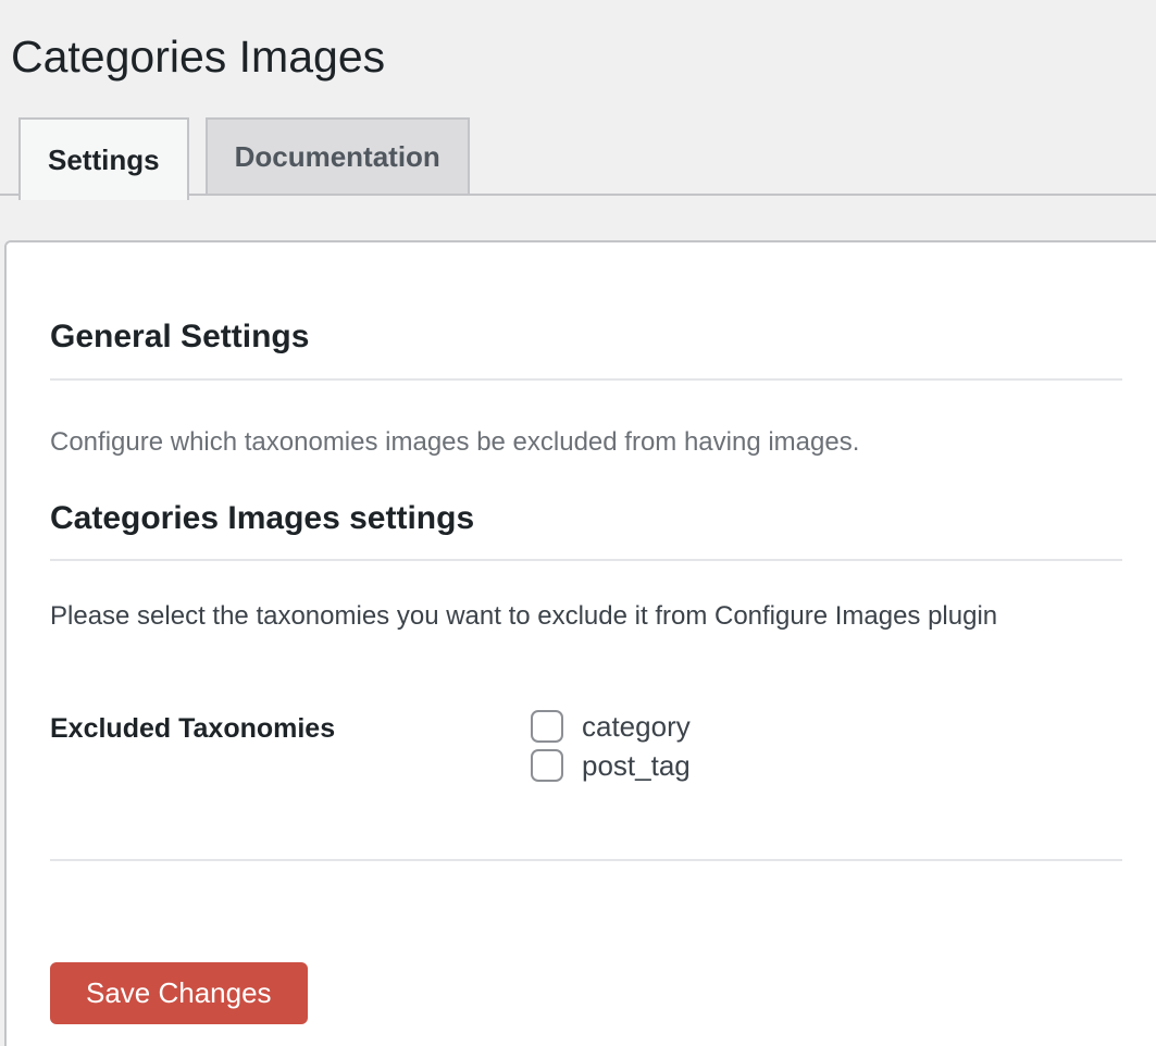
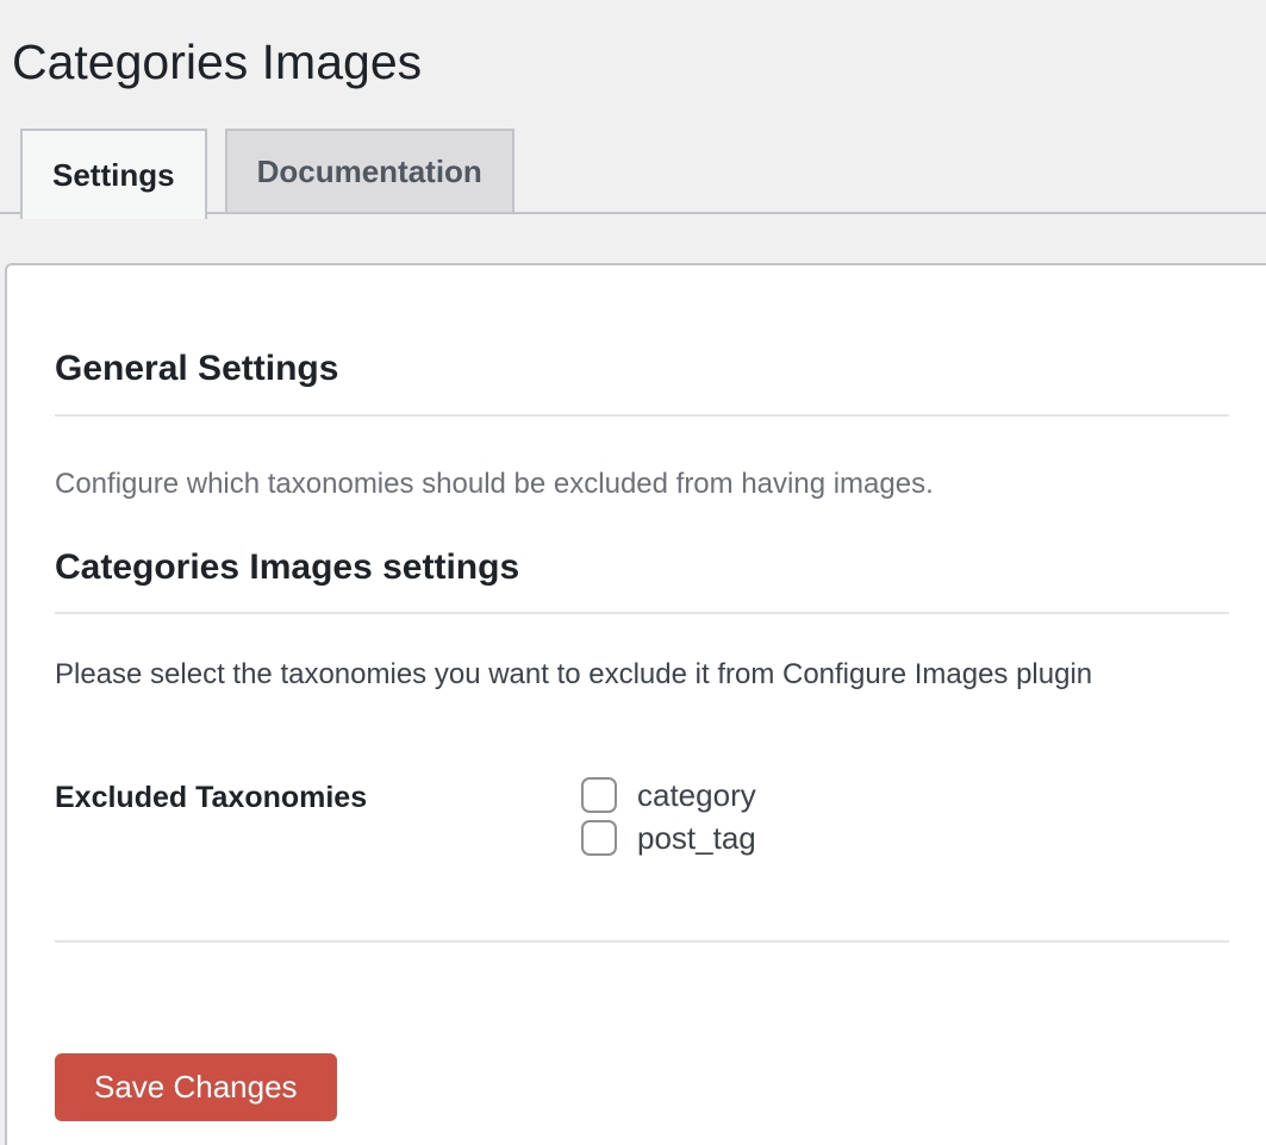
  Categories Images
  Settings
  Documentation
  General Settings
- Configure which taxonomies images be excluded from having images.
+ Configure which taxonomies should be excluded from having images.
  Categories Images settings
  Please select the taxonomies you want to exclude it from Configure Images plugin
  Excluded Taxonomies
  category
  post_tag
  Save Changes
